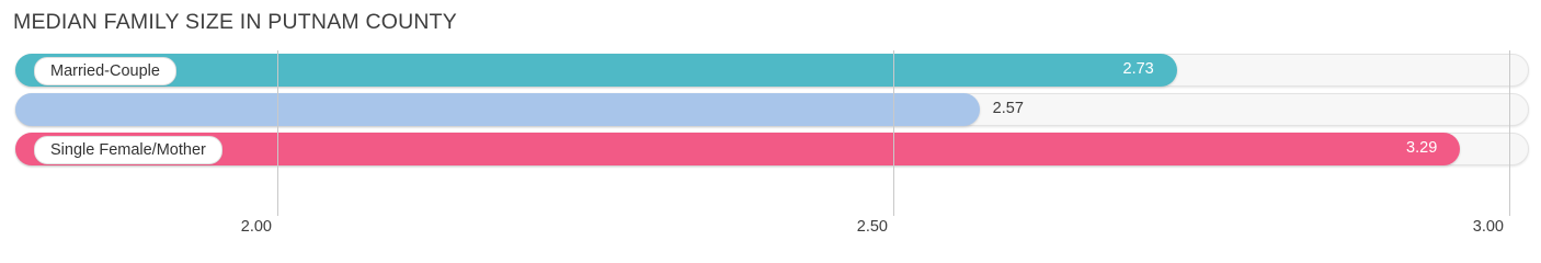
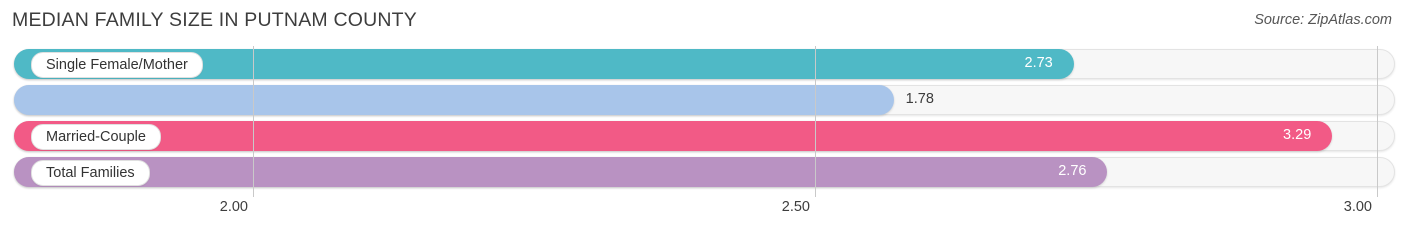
  MEDIAN FAMILY SIZE IN PUTNAM COUNTY
+ Source: ZipAtlas.com
- Married-Couple
+ Single Female/Mother
  2.73
- 2.57
+ 1.78
- Single Female/Mother
+ Married-Couple
  3.29
+ Total Families
+ 2.76
  2.00
  2.50
  3.00
